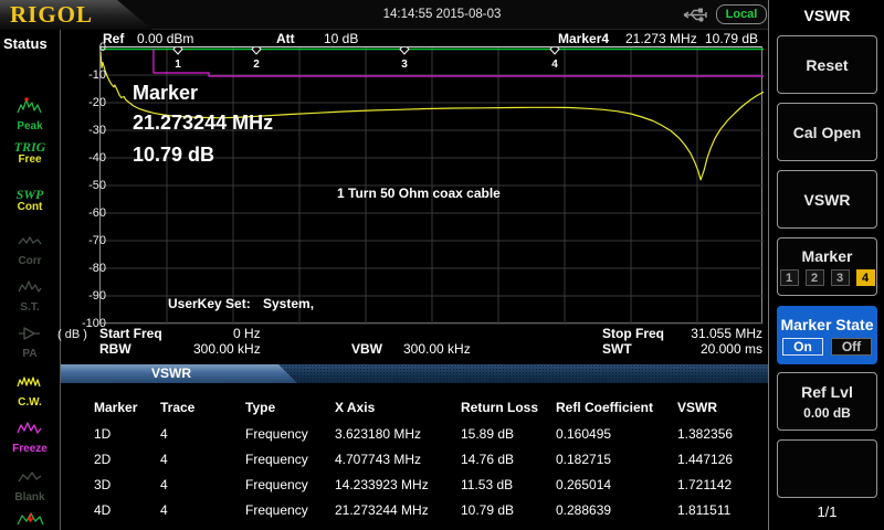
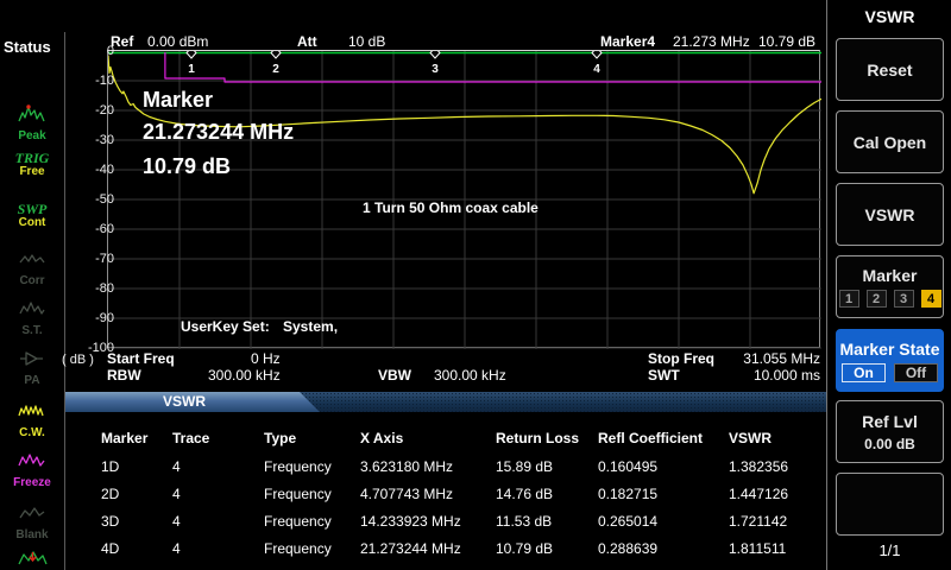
- RIGOL
- 14:14:55 2015-08-03
- Local
  Status
  Peak
  TRIG
  Free
  SWP
  Cont
  Corr
  S.T.
  PA
  C.W.
  Freeze
  Blank
  Ref
  0.00 dBm
  Att
  10 dB
  Marker4
  21.273 MHz
  10.79 dB
  1
  2
  3
  4
  0
  -10
  -20
  -30
  -40
  -50
  -60
  -70
  -80
  -90
  -100
  ( dB )
  Marker
  21.273244 MHz
  10.79 dB
  1 Turn 50 Ohm coax cable
  UserKey Set:
  System,
  Start Freq
  0 Hz
  Stop Freq
  31.055 MHz
  RBW
  300.00 kHz
  VBW
  300.00 kHz
  SWT
- 20.000 ms
+ 10.000 ms
  VSWR
  Marker
  Trace
  Type
  X Axis
  Return Loss
  Refl Coefficient
  VSWR
  1D
  4
  Frequency
  3.623180 MHz
  15.89 dB
  0.160495
  1.382356
  2D
  4
  Frequency
  4.707743 MHz
  14.76 dB
  0.182715
  1.447126
  3D
  4
  Frequency
  14.233923 MHz
  11.53 dB
  0.265014
  1.721142
  4D
  4
  Frequency
  21.273244 MHz
  10.79 dB
  0.288639
  1.811511
  VSWR
  Reset
  Cal Open
  VSWR
  Marker
  1
  2
  3
  4
  Marker State
  On
  Off
  Ref Lvl
  0.00 dB
  1/1
